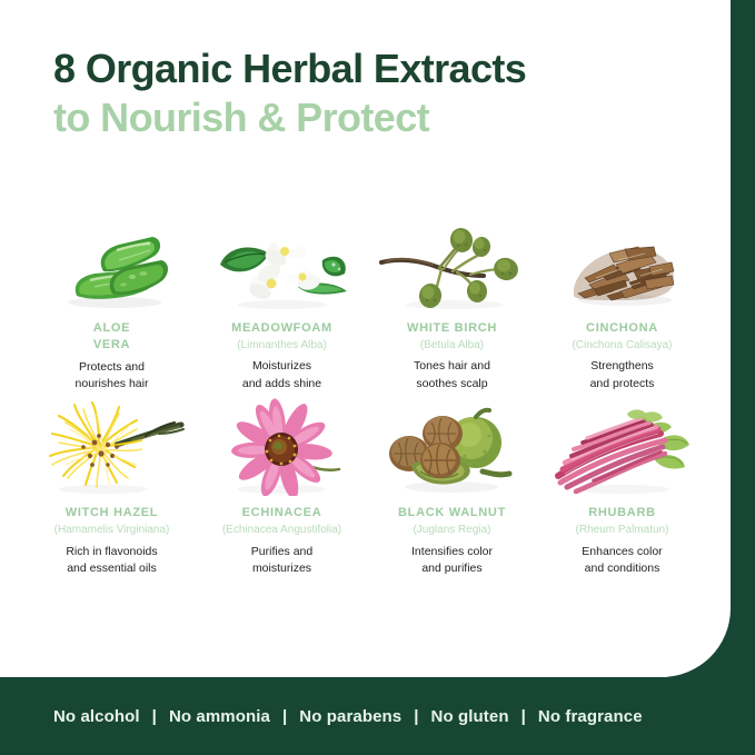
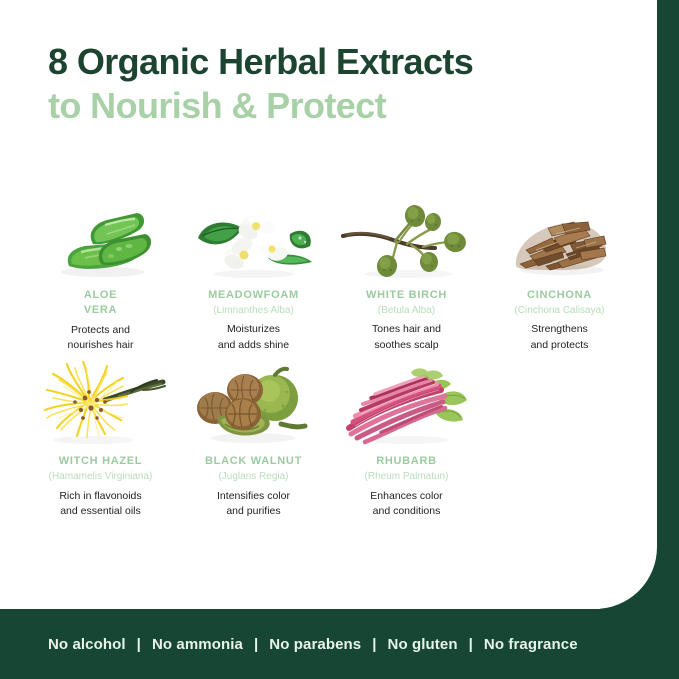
  8 Organic Herbal Extracts
  to Nourish & Protect
  ALOE
  VERA
  Protects and
  nourishes hair
  MEADOWFOAM
  (Limnanthes Alba)
  Moisturizes
  and adds shine
  WHITE BIRCH
  (Betula Alba)
  Tones hair and
  soothes scalp
  CINCHONA
  (Cinchona Calisaya)
  Strengthens
  and protects
  WITCH HAZEL
  (Hamamelis Virginiana)
  Rich in flavonoids
  and essential oils
- ECHINACEA
- (Echinacea Angustifolia)
- Purifies and
- moisturizes
  BLACK WALNUT
  (Juglans Regia)
  Intensifies color
  and purifies
  RHUBARB
  (Rheum Palmatun)
  Enhances color
  and conditions
  No alcohol
  |
  No ammonia
  |
  No parabens
  |
  No gluten
  |
  No fragrance
